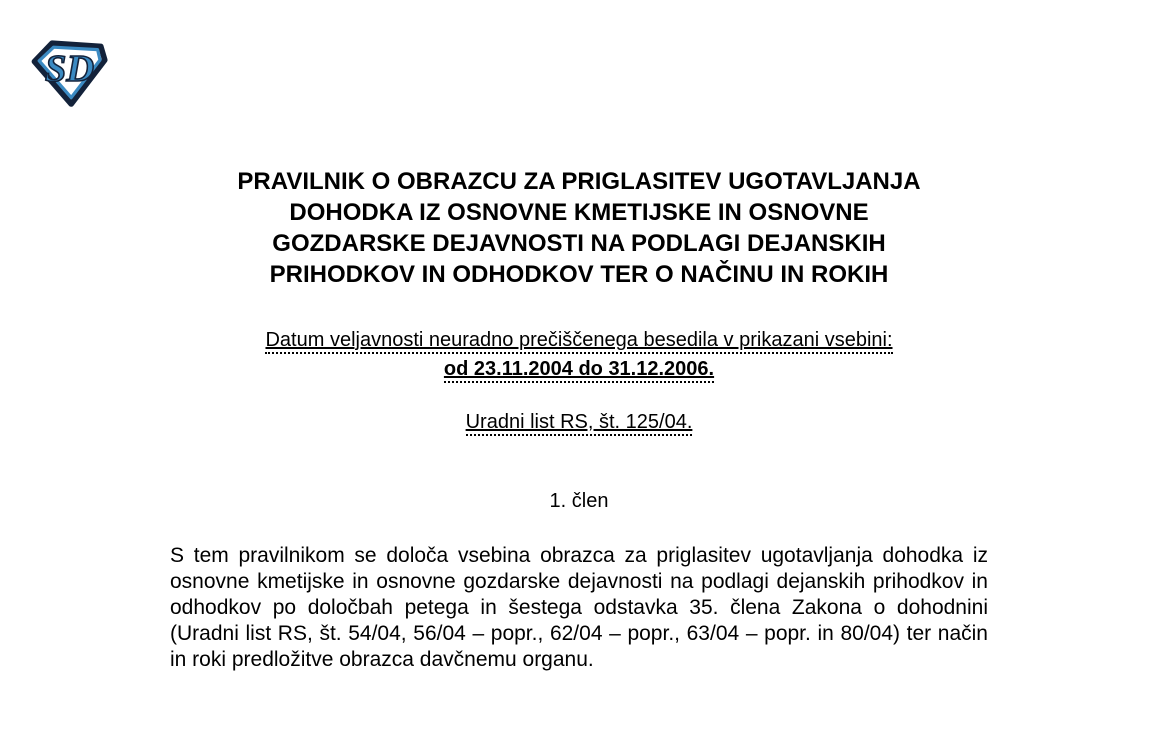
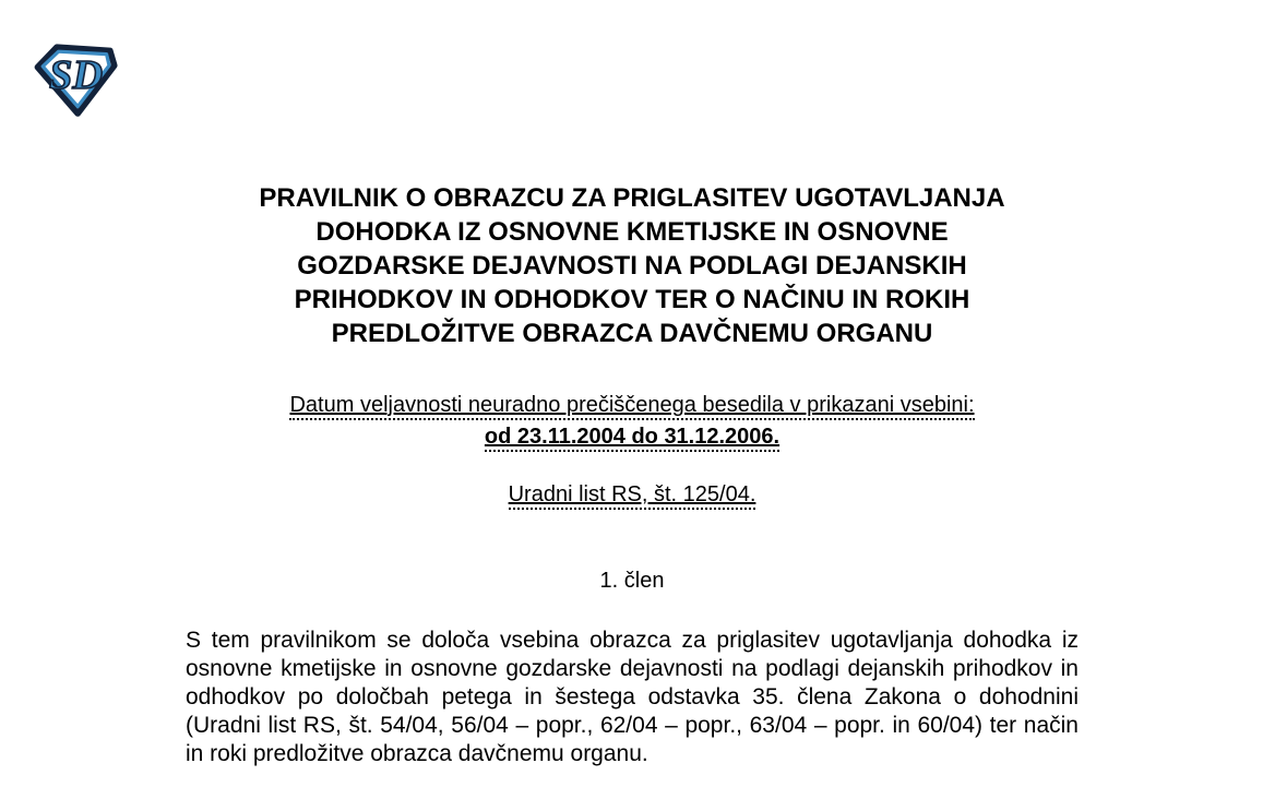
  SD
  PRAVILNIK O OBRAZCU ZA PRIGLASITEV UGOTAVLJANJA
  DOHODKA IZ OSNOVNE KMETIJSKE IN OSNOVNE
  GOZDARSKE DEJAVNOSTI NA PODLAGI DEJANSKIH
  PRIHODKOV IN ODHODKOV TER O NAČINU IN ROKIH
+ PREDLOŽITVE OBRAZCA DAVČNEMU ORGANU
  Datum veljavnosti neuradno prečiščenega besedila v prikazani vsebini:
  od 23.11.2004 do 31.12.2006.
  Uradni list RS, št. 125/04.
  1. člen
- S tem pravilnikom se določa vsebina obrazca za priglasitev ugotavljanja dohodka iz osnovne kmetijske in osnovne gozdarske dejavnosti na podlagi dejanskih prihodkov in odhodkov po določbah petega in šestega odstavka 35. člena Zakona o dohodnini (Uradni list RS, št. 54/04, 56/04 – popr., 62/04 – popr., 63/04 – popr. in 80/04) ter način in roki predložitve obrazca davčnemu organu.
+ S tem pravilnikom se določa vsebina obrazca za priglasitev ugotavljanja dohodka iz osnovne kmetijske in osnovne gozdarske dejavnosti na podlagi dejanskih prihodkov in odhodkov po določbah petega in šestega odstavka 35. člena Zakona o dohodnini (Uradni list RS, št. 54/04, 56/04 – popr., 62/04 – popr., 63/04 – popr. in 60/04) ter način in roki predložitve obrazca davčnemu organu.
